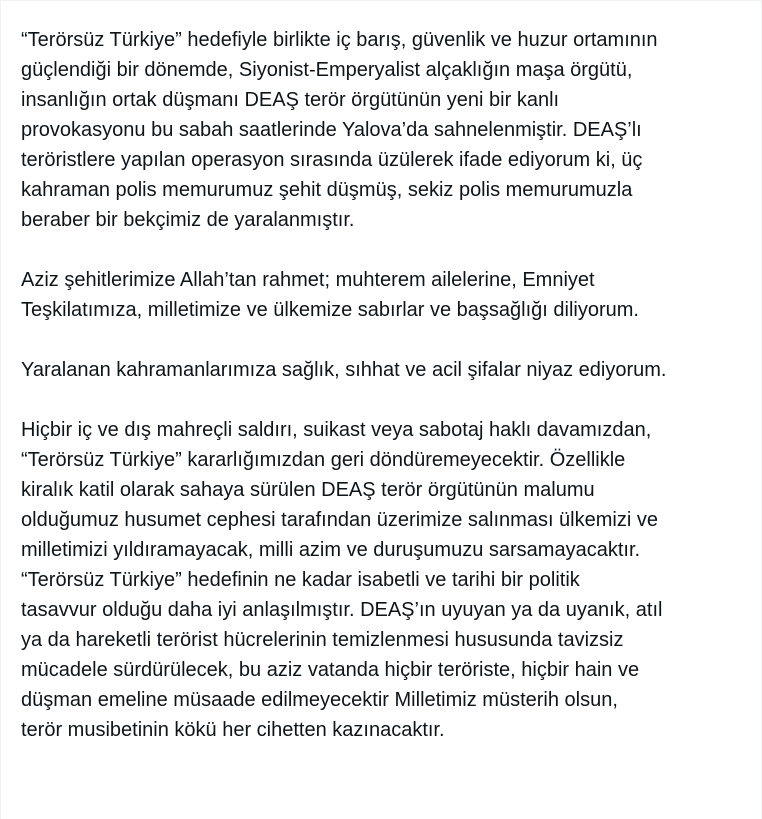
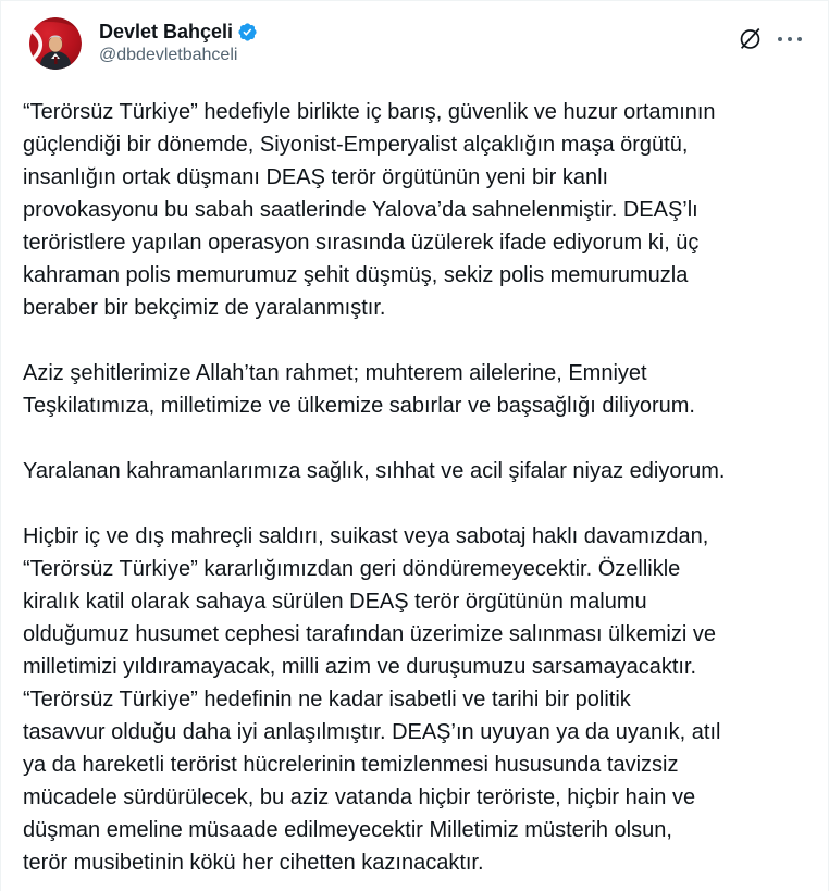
+ Devlet Bahçeli
+ @dbdevletbahceli
  “Terörsüz Türkiye” hedefiyle birlikte iç barış, güvenlik ve huzur ortamının
  güçlendiği bir dönemde, Siyonist-Emperyalist alçaklığın maşa örgütü,
  insanlığın ortak düşmanı DEAŞ terör örgütünün yeni bir kanlı
  provokasyonu bu sabah saatlerinde Yalova’da sahnelenmiştir. DEAŞ’lı
  teröristlere yapılan operasyon sırasında üzülerek ifade ediyorum ki, üç
  kahraman polis memurumuz şehit düşmüş, sekiz polis memurumuzla
  beraber bir bekçimiz de yaralanmıştır.
  Aziz şehitlerimize Allah’tan rahmet; muhterem ailelerine, Emniyet
  Teşkilatımıza, milletimize ve ülkemize sabırlar ve başsağlığı diliyorum.
  Yaralanan kahramanlarımıza sağlık, sıhhat ve acil şifalar niyaz ediyorum.
  Hiçbir iç ve dış mahreçli saldırı, suikast veya sabotaj haklı davamızdan,
  “Terörsüz Türkiye” kararlığımızdan geri döndüremeyecektir. Özellikle
  kiralık katil olarak sahaya sürülen DEAŞ terör örgütünün malumu
  olduğumuz husumet cephesi tarafından üzerimize salınması ülkemizi ve
  milletimizi yıldıramayacak, milli azim ve duruşumuzu sarsamayacaktır.
  “Terörsüz Türkiye” hedefinin ne kadar isabetli ve tarihi bir politik
  tasavvur olduğu daha iyi anlaşılmıştır. DEAŞ’ın uyuyan ya da uyanık, atıl
  ya da hareketli terörist hücrelerinin temizlenmesi hususunda tavizsiz
  mücadele sürdürülecek, bu aziz vatanda hiçbir teröriste, hiçbir hain ve
  düşman emeline müsaade edilmeyecektir Milletimiz müsterih olsun,
  terör musibetinin kökü her cihetten kazınacaktır.
